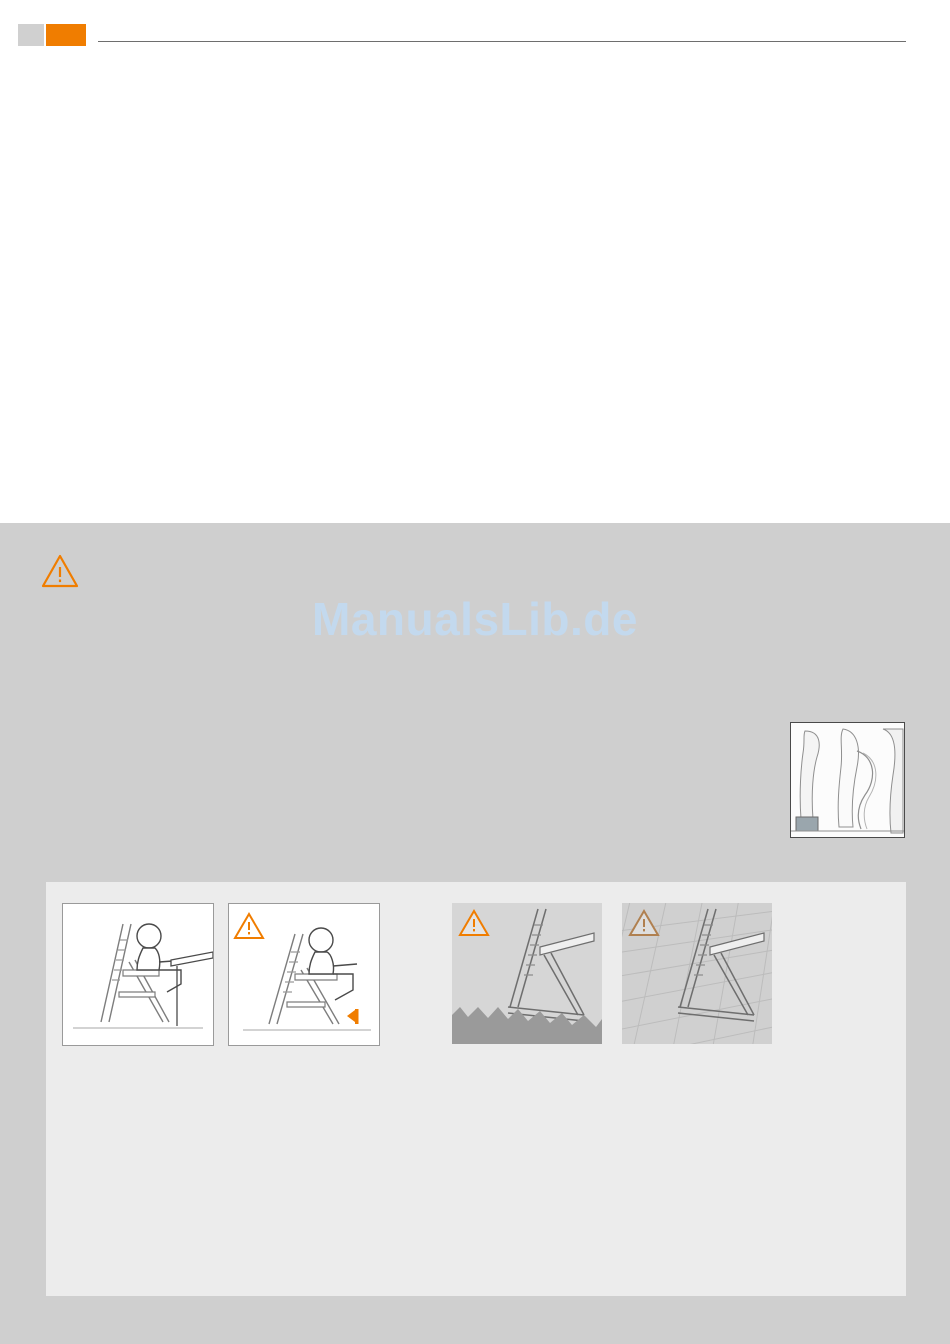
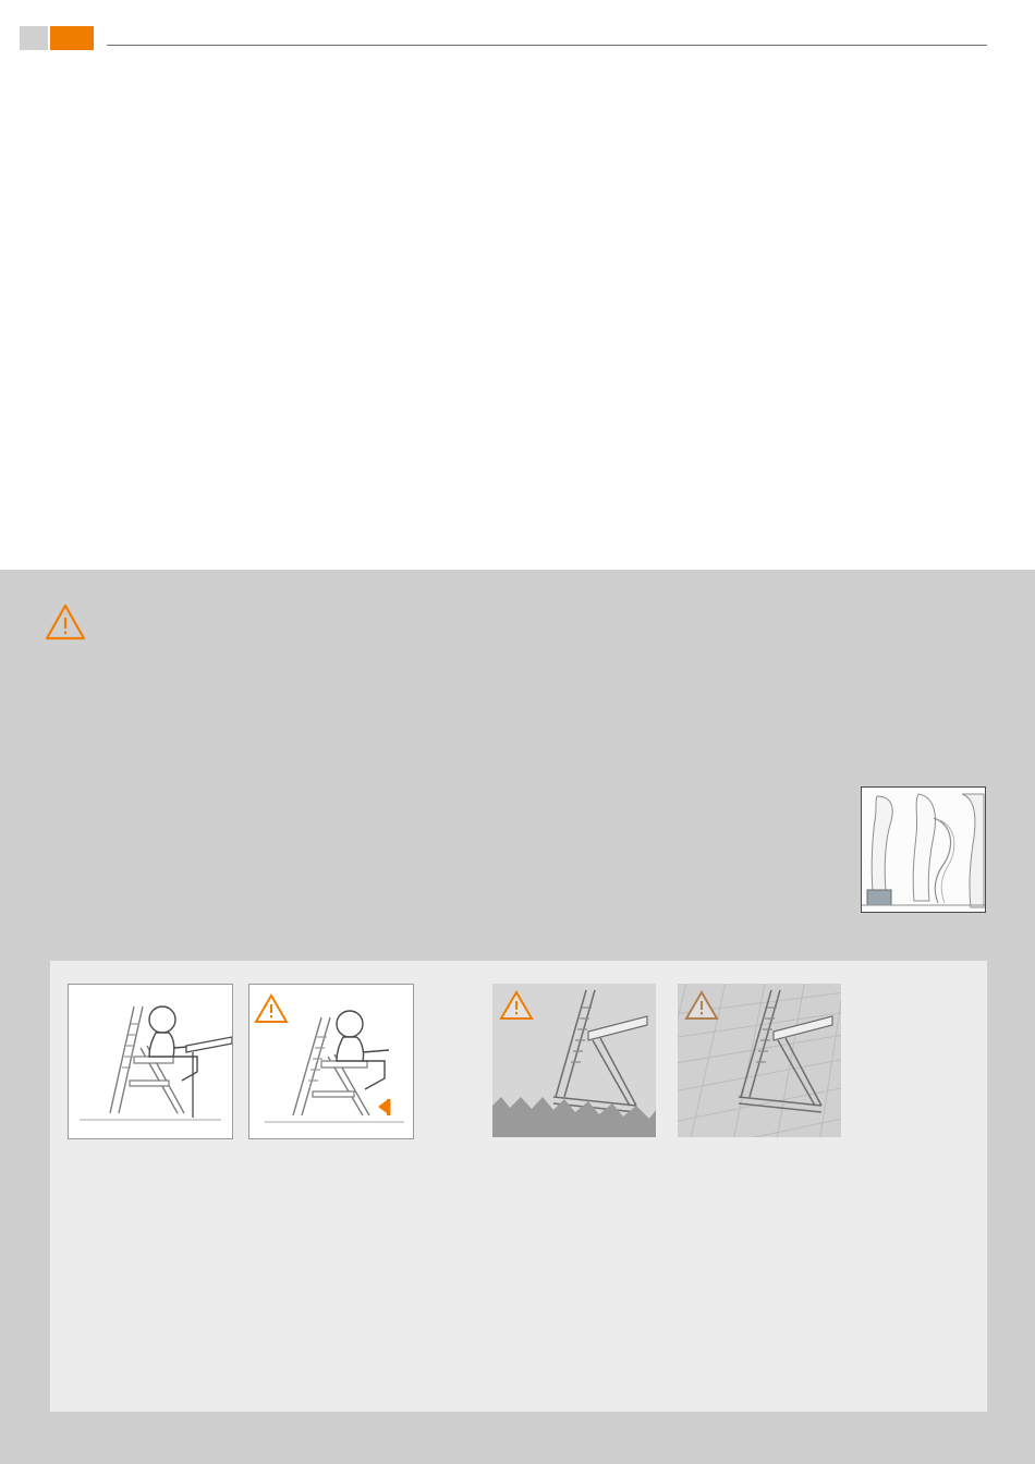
- ManualsLib.de
